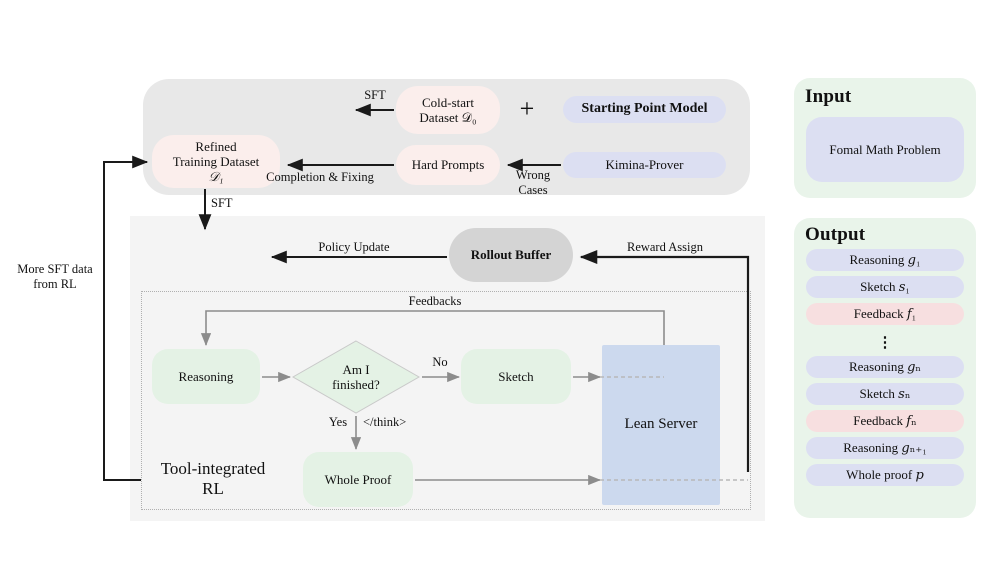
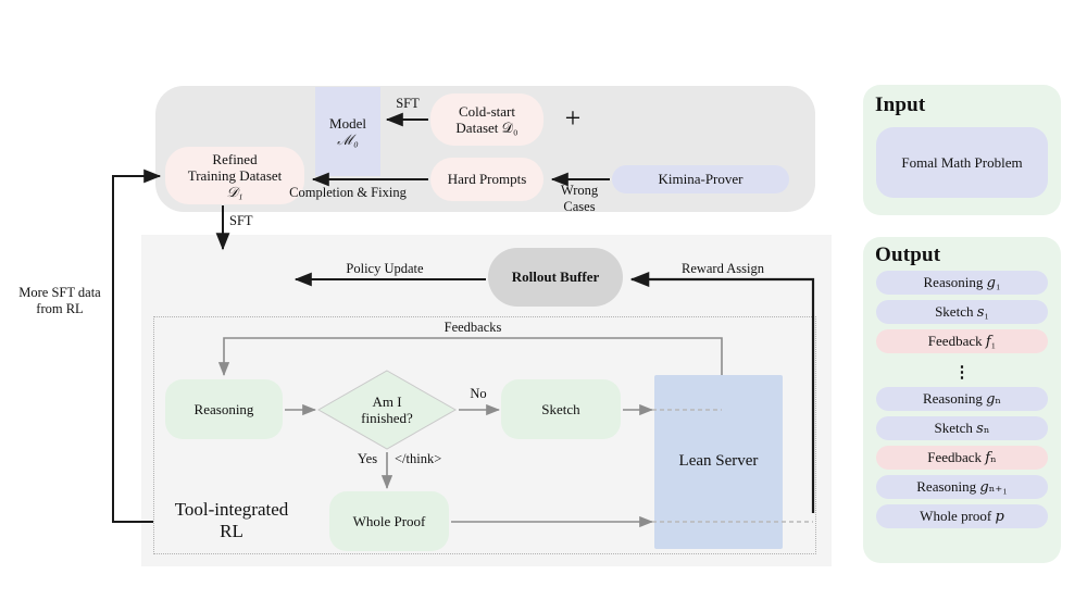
+ Model
+ ℳ₀
  Cold-start
  Dataset 𝒟₀
  +
- Starting Point Model
  Refined
  Training Dataset
  𝒟₁
  Hard Prompts
  Kimina-Prover
  Rollout Buffer
  Lean Server
  Reasoning
  Am I
  finished?
  Sketch
  Whole Proof
  Tool-integrated
  RL
  SFT
  Completion & Fixing
  Wrong
  Cases
  SFT
  Policy Update
  Reward Assign
  Feedbacks
  No
  Yes
  </think>
  More SFT data
  from RL
  Input
  Fomal Math Problem
  Output
  Reasoning 𝑔₁
  Sketch 𝑠₁
  Feedback 𝑓₁
  ⋮
  Reasoning 𝑔ₙ
  Sketch 𝑠ₙ
  Feedback 𝑓ₙ
  Reasoning 𝑔ₙ₊₁
  Whole proof 𝑝
